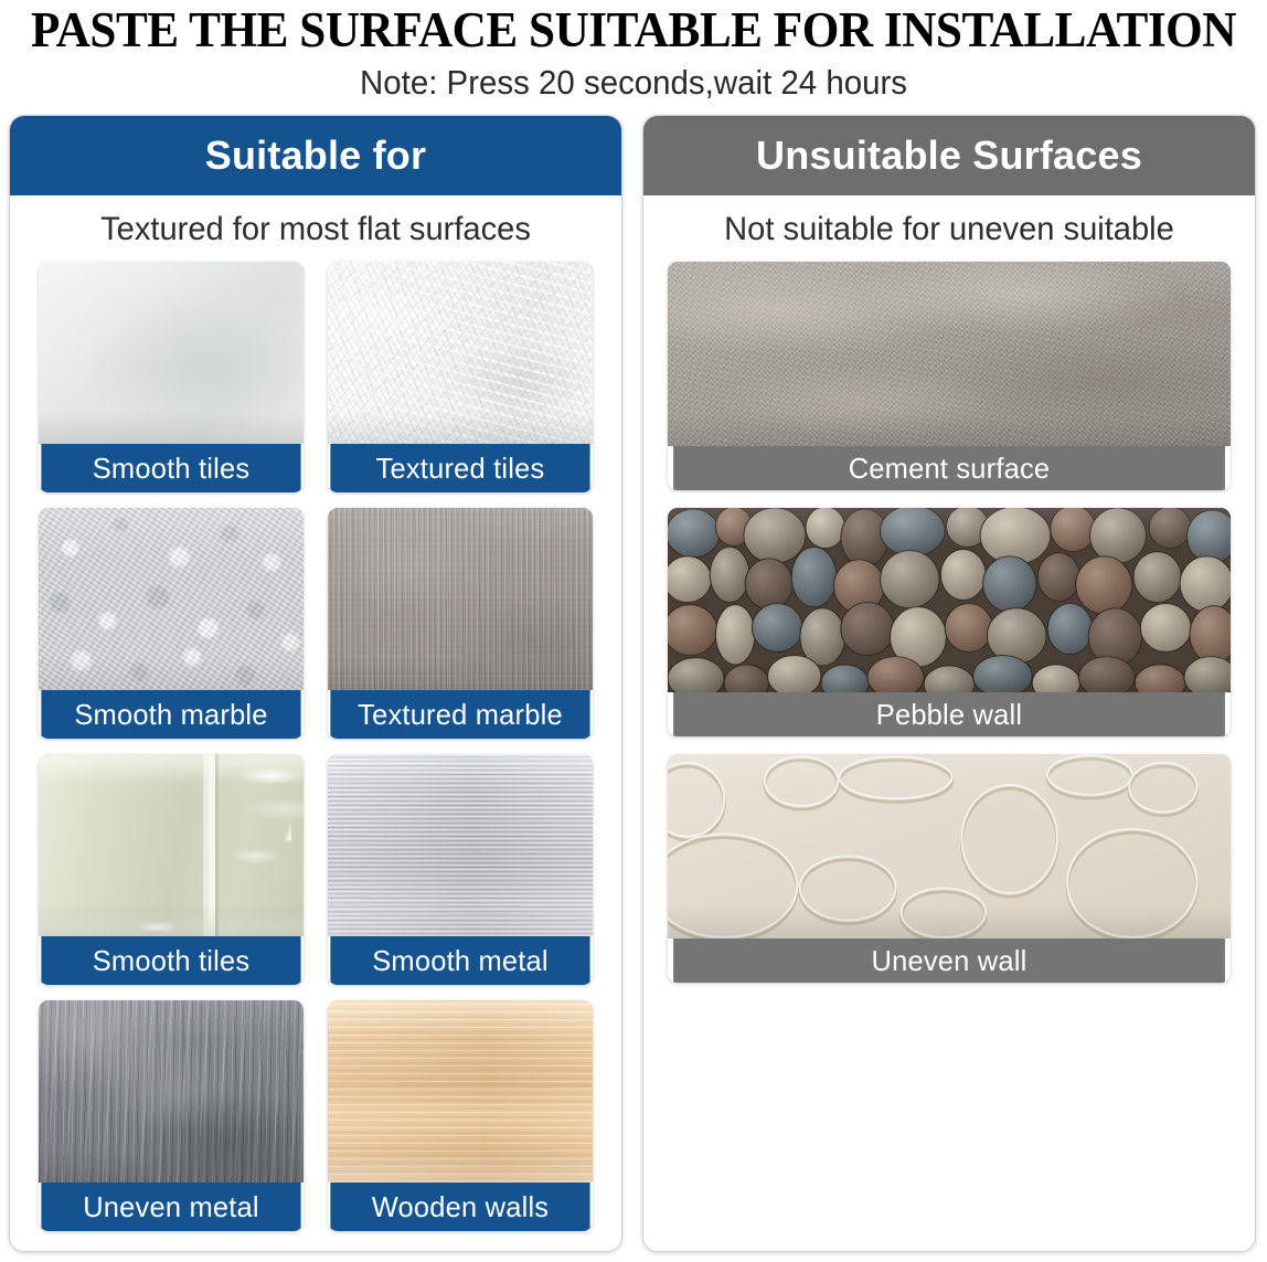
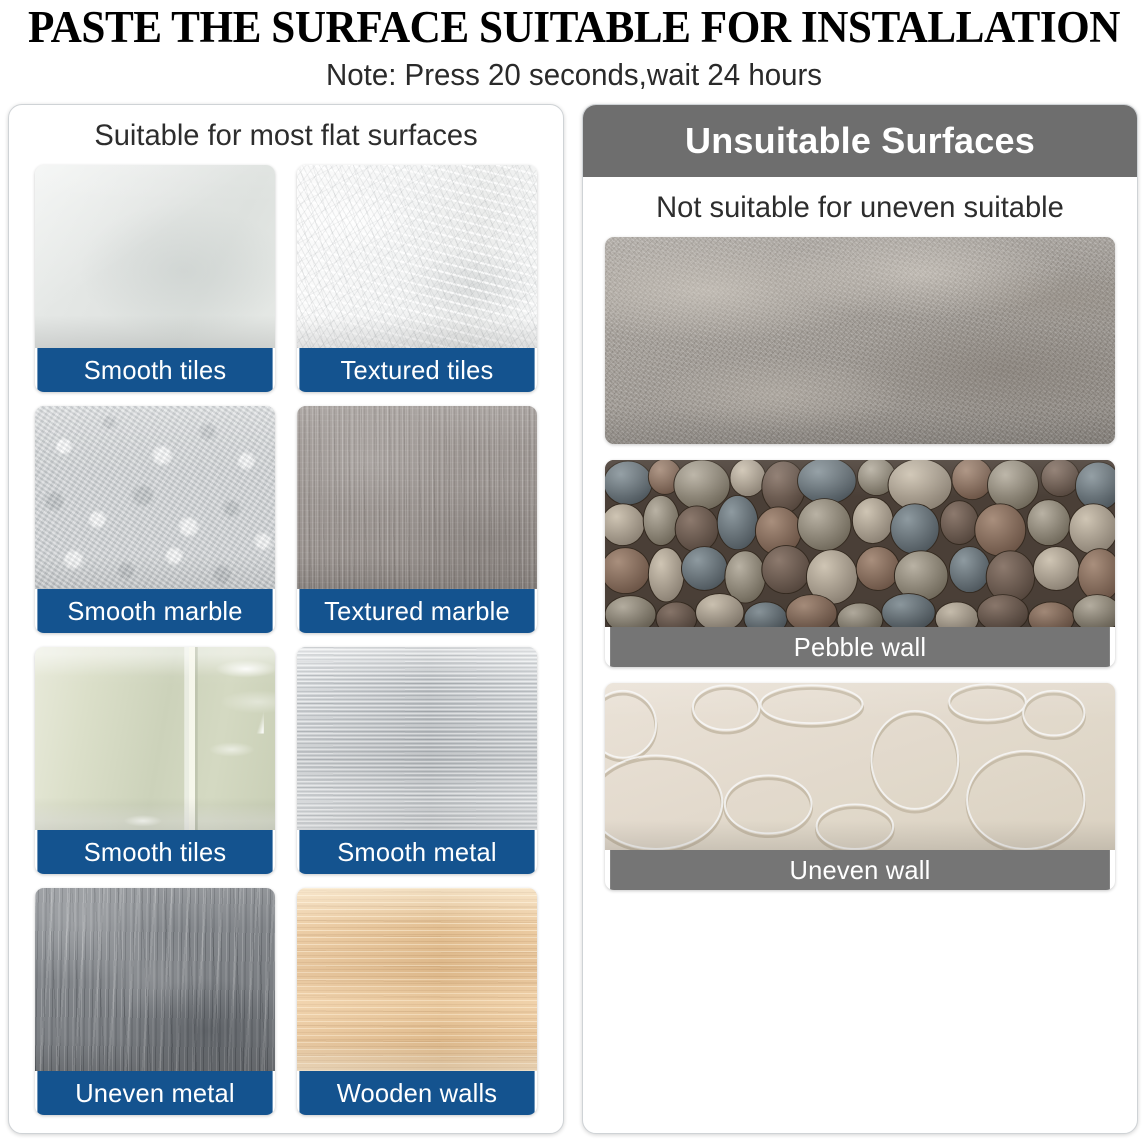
  PASTE THE SURFACE SUITABLE FOR INSTALLATION
  Note: Press 20 seconds,wait 24 hours
- Suitable for
- Textured for most flat surfaces
+ Suitable for most flat surfaces
  Smooth tiles
  Textured tiles
  Smooth marble
  Textured marble
  Smooth tiles
  Smooth metal
  Uneven metal
  Wooden walls
  Unsuitable Surfaces
  Not suitable for uneven suitable
- Cement surface
  Pebble wall
  Uneven wall
